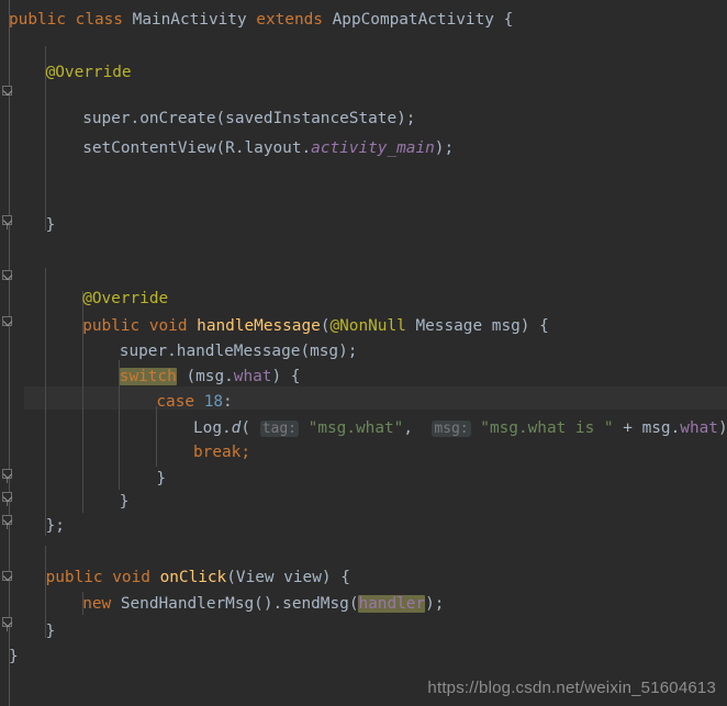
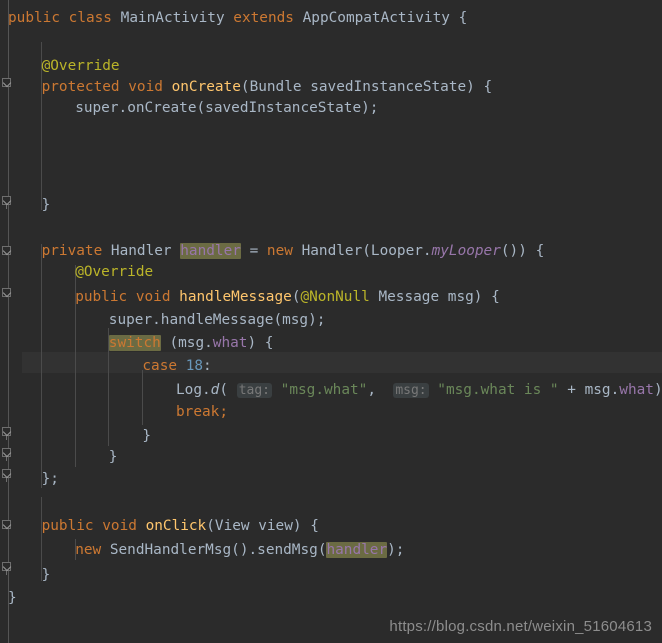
  public class MainActivity extends AppCompatActivity {
  @Override
+ protected void onCreate(Bundle savedInstanceState) {
  super.onCreate(savedInstanceState);
- setContentView(R.layout.activity_main);
  }
+ private Handler handler = new Handler(Looper.myLooper()) {
  @Override
  public void handleMessage(@NonNull Message msg) {
  super.handleMessage(msg);
  switch (msg.what) {
  case 18:
  Log.d( tag: "msg.what", msg: "msg.what is " + msg.what)
  break;
  }
  }
  };
  public void onClick(View view) {
  new SendHandlerMsg().sendMsg(handler);
  }
  }
  https://blog.csdn.net/weixin_51604613
